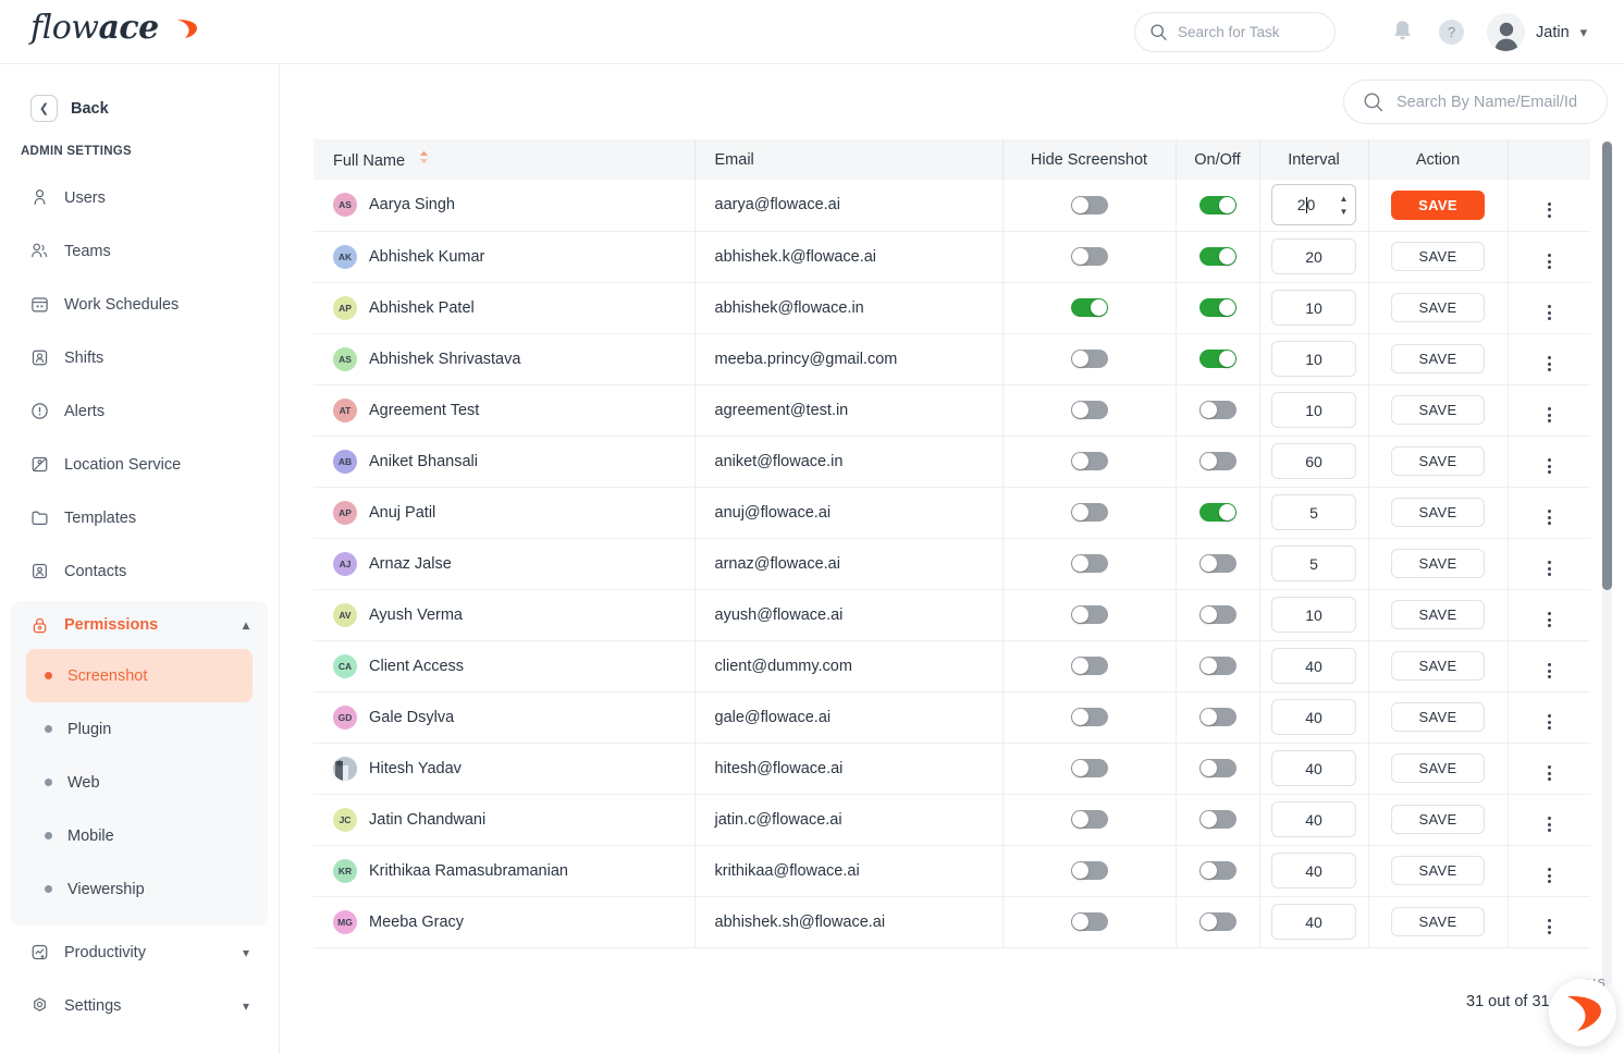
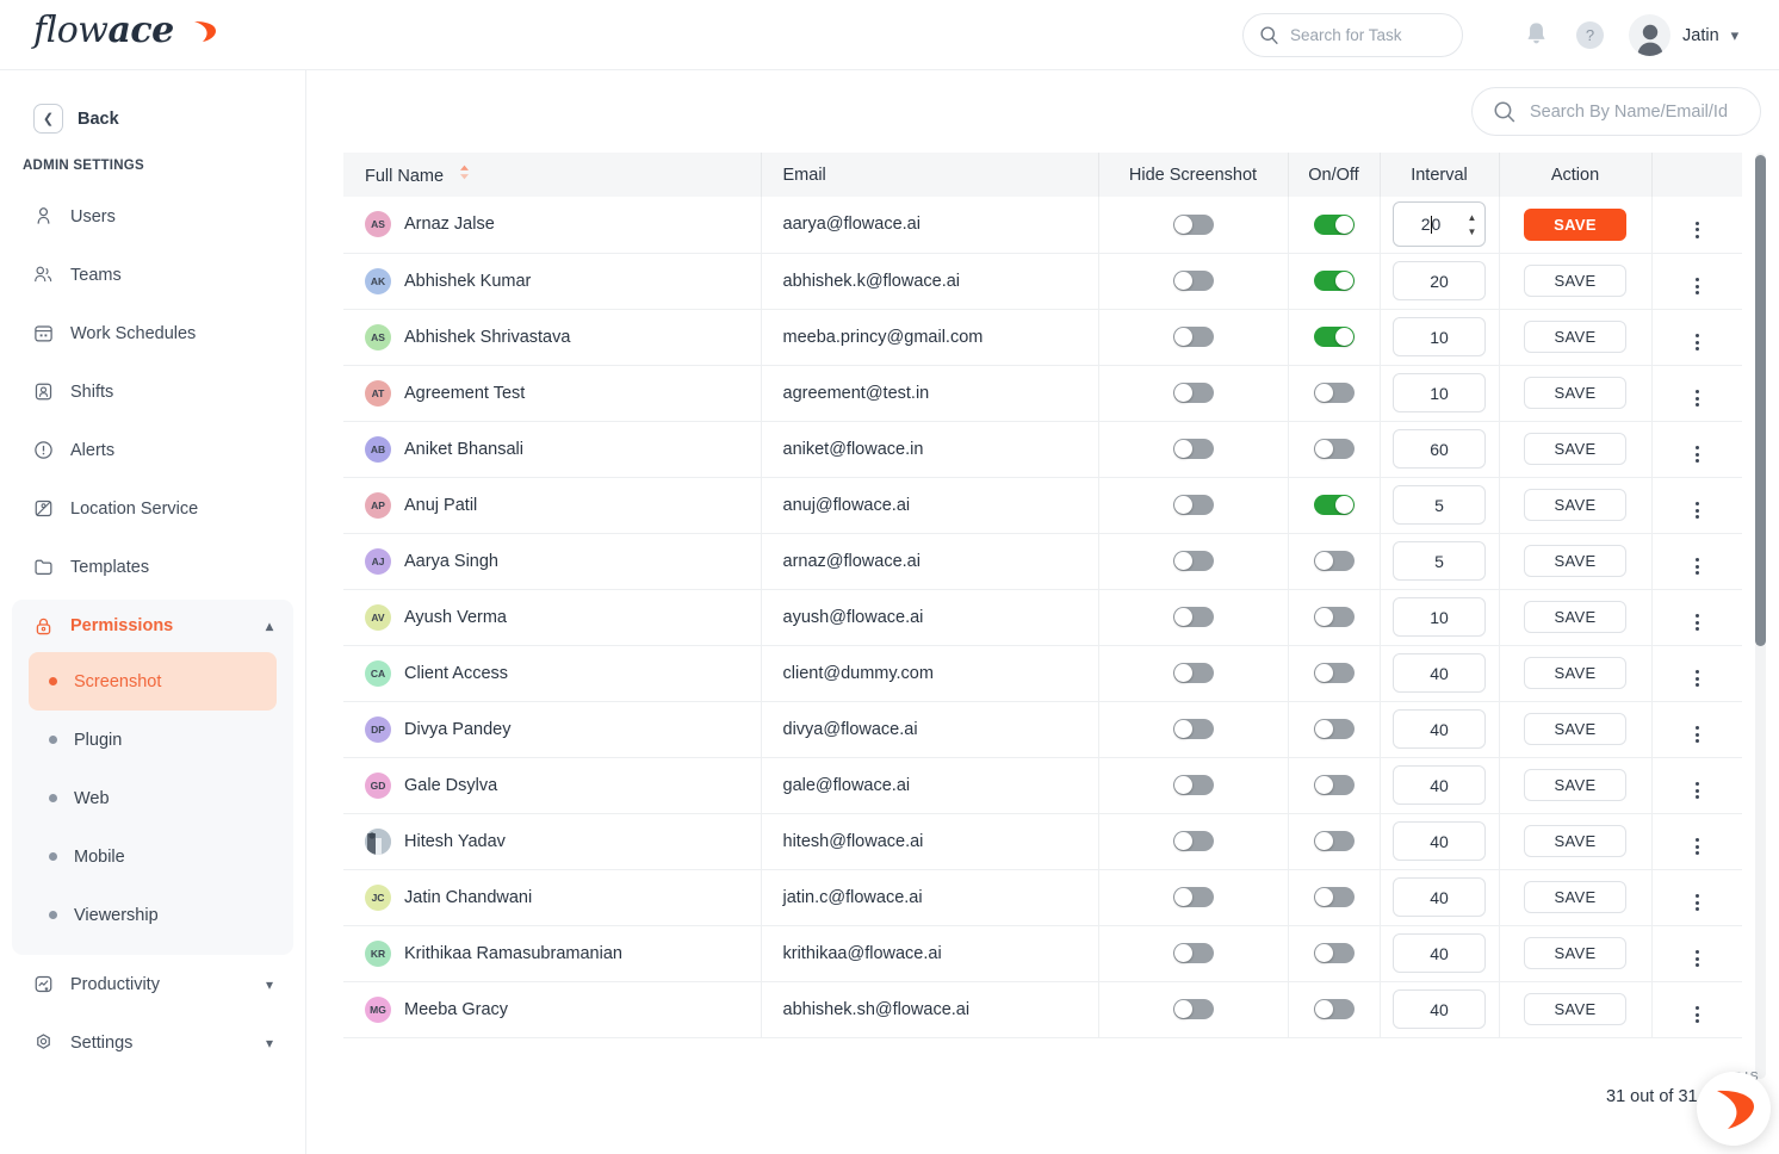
  flowace
  Search for Task
  ?
  Jatin
  ▾
  ❮
  Back
  ADMIN SETTINGS
  Users
  Teams
  Work Schedules
  Shifts
  Alerts
  Location Service
  Templates
- Contacts
  Permissions
  ▴
  Screenshot
  Plugin
  Web
  Mobile
  Viewership
  Productivity
  ▾
  Settings
  ▾
  Search By Name/Email/Id
  Full Name	Email	Hide Screenshot	On/Off	Interval	Action
- AS Aarya Singh	aarya@flowace.ai			20 ▲▼	SAVE
+ AS Arnaz Jalse	aarya@flowace.ai			20 ▲▼	SAVE
  AK Abhishek Kumar	abhishek.k@flowace.ai			20	SAVE
- AP Abhishek Patel	abhishek@flowace.in			10	SAVE
  AS Abhishek Shrivastava	meeba.princy@gmail.com			10	SAVE
  AT Agreement Test	agreement@test.in			10	SAVE
  AB Aniket Bhansali	aniket@flowace.in			60	SAVE
  AP Anuj Patil	anuj@flowace.ai			5	SAVE
- AJ Arnaz Jalse	arnaz@flowace.ai			5	SAVE
+ AJ Aarya Singh	arnaz@flowace.ai			5	SAVE
  AV Ayush Verma	ayush@flowace.ai			10	SAVE
  CA Client Access	client@dummy.com			40	SAVE
+ DP Divya Pandey	divya@flowace.ai			40	SAVE
  GD Gale Dsylva	gale@flowace.ai			40	SAVE
  Hitesh Yadav	hitesh@flowace.ai			40	SAVE
  JC Jatin Chandwani	jatin.c@flowace.ai			40	SAVE
  KR Krithikaa Ramasubramanian	krithikaa@flowace.ai			40	SAVE
  MG Meeba Gracy	abhishek.sh@flowace.ai			40	SAVE
